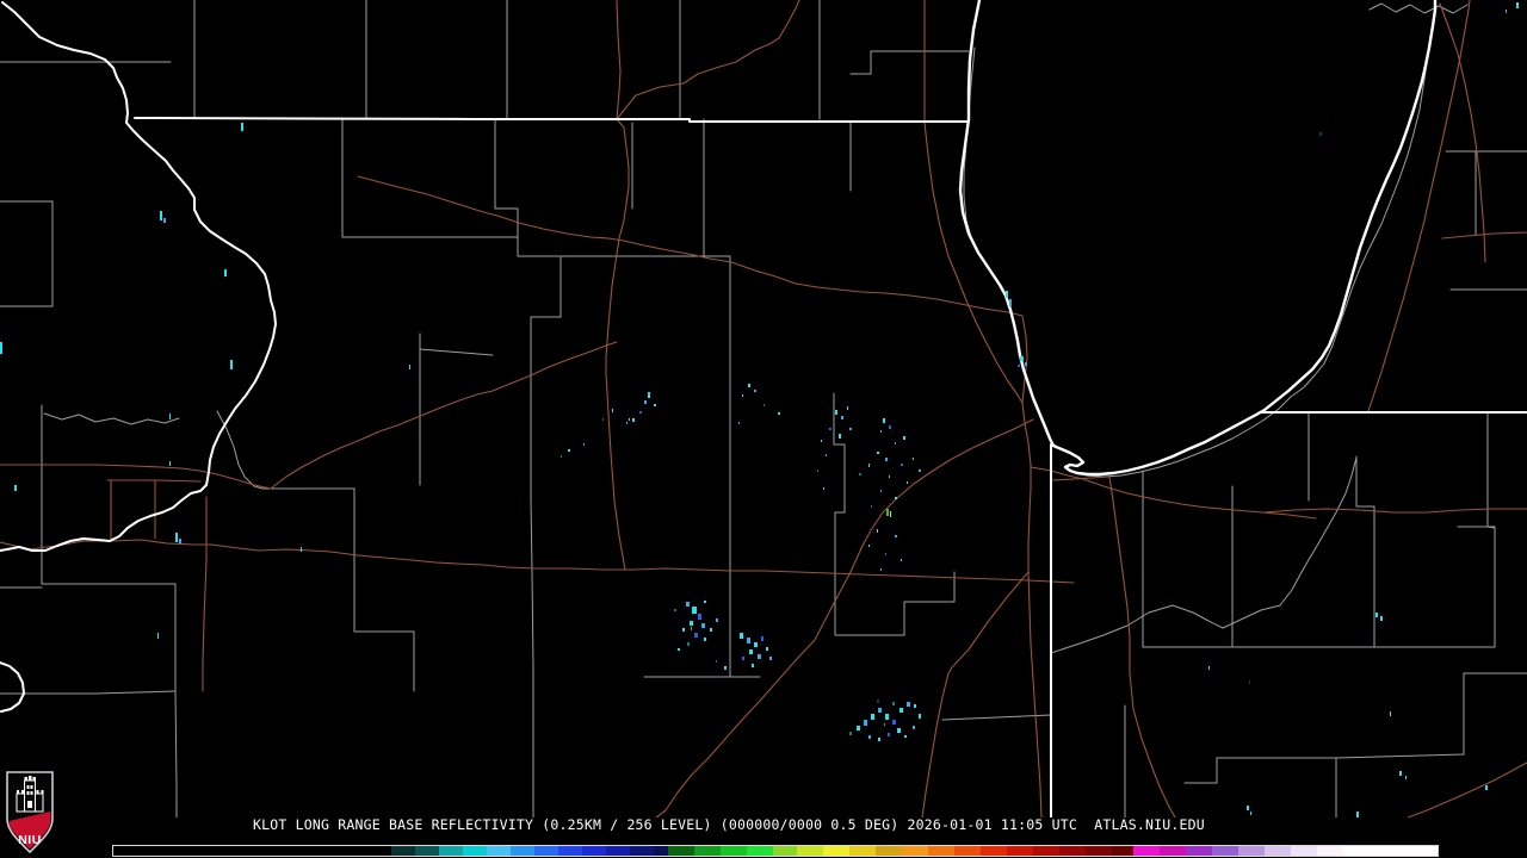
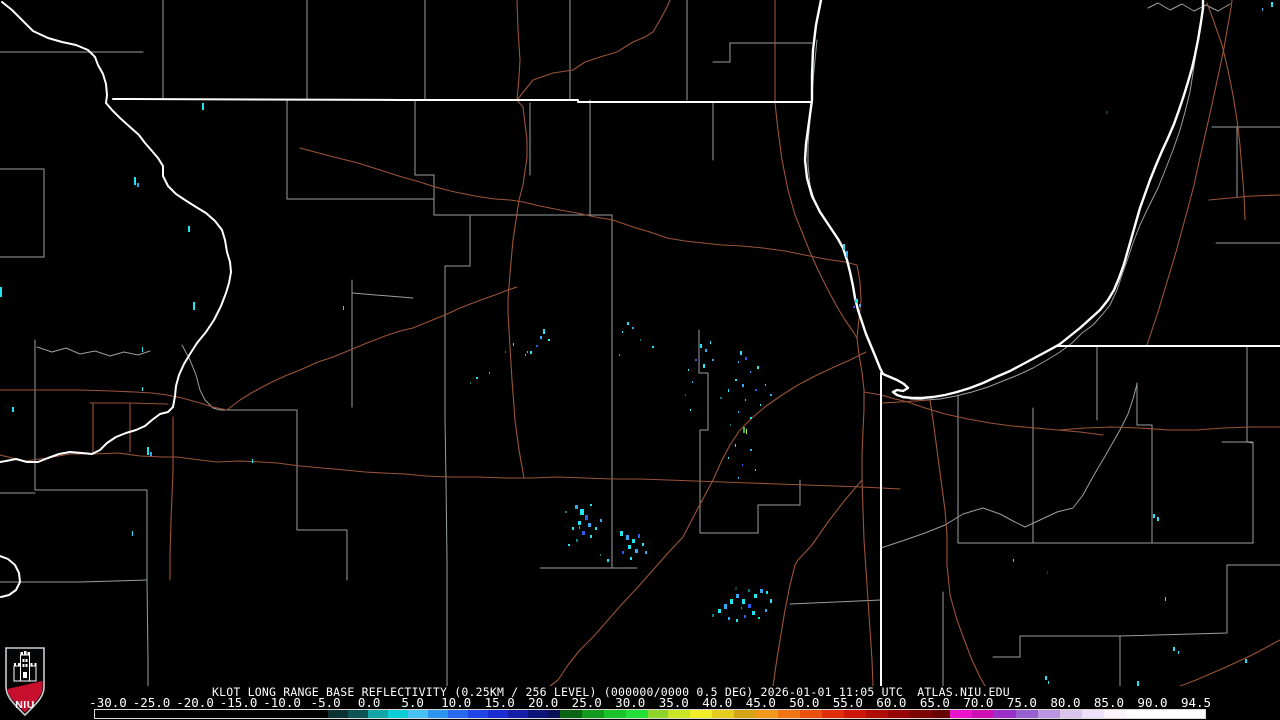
  NIU
  KLOT LONG RANGE BASE REFLECTIVITY (0.25KM / 256 LEVEL) (000000/0000 0.5 DEG) 2026-01-01 11:05 UTC ATLAS.NIU.EDU
+ -30.0
+ -25.0
+ -20.0
+ -15.0
+ -10.0
+ -5.0
+ 0.0
+ 5.0
+ 10.0
+ 15.0
+ 20.0
+ 25.0
+ 30.0
+ 35.0
+ 40.0
+ 45.0
+ 50.0
+ 55.0
+ 60.0
+ 65.0
+ 70.0
+ 75.0
+ 80.0
+ 85.0
+ 90.0
+ 94.5
